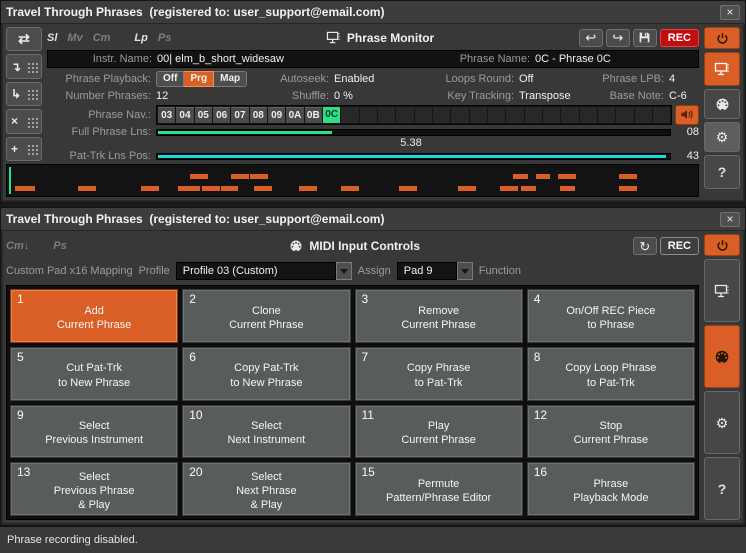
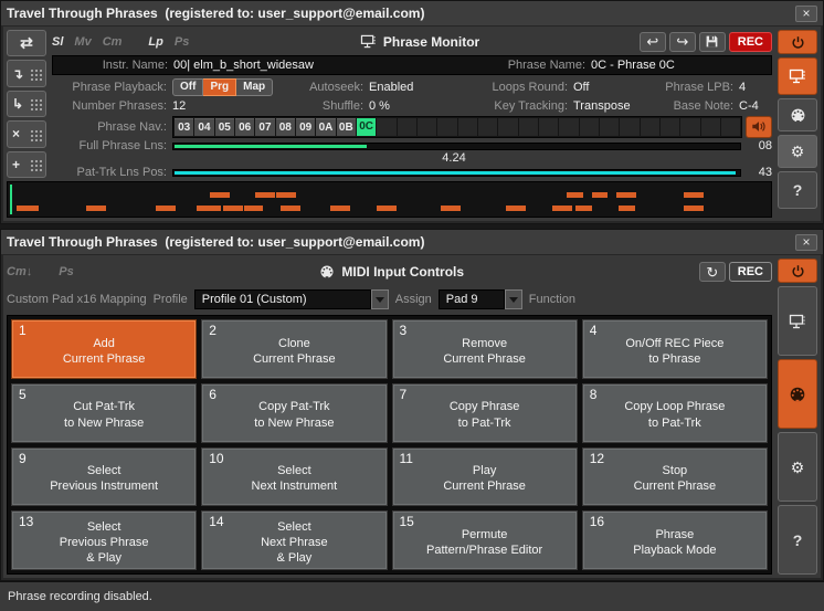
  Travel Through Phrases (registered to: user_support@email.com)
  ×
  ⇄
  ↴
  ↳
  ×
  +
  Sl
  Mv
  Cm
  Lp
  Ps
  Phrase Monitor
  ↩
  ↪
  REC
  Instr. Name:
  00| elm_b_short_widesaw
  Phrase Name:
  0C - Phrase 0C
  Phrase Playback:
  Off
  Prg
  Map
  Autoseek:
  Enabled
  Loops Round:
  Off
  Phrase LPB:
  4
  Number Phrases:
  12
  Shuffle:
  0 %
  Key Tracking:
  Transpose
  Base Note:
- C-6
+ C-4
  Phrase Nav.:
  03
  04
  05
  06
  07
  08
  09
  0A
  0B
  0C
  Full Phrase Lns:
  08
- 5.38
+ 4.24
  Pat-Trk Lns Pos:
  43
  ⚙
  ?
  Travel Through Phrases (registered to: user_support@email.com)
  ×
  Cm↓
  Ps
  MIDI Input Controls
  ↻
  REC
  Custom Pad x16 Mapping
  Profile
- Profile 03 (Custom)
+ Profile 01 (Custom)
  Assign
  Pad 9
  Function
  1
  Add
  Current Phrase
  2
  Clone
  Current Phrase
  3
  Remove
  Current Phrase
  4
  On/Off REC Piece
  to Phrase
  5
  Cut Pat-Trk
  to New Phrase
  6
  Copy Pat-Trk
  to New Phrase
  7
  Copy Phrase
  to Pat-Trk
  8
  Copy Loop Phrase
  to Pat-Trk
  9
  Select
  Previous Instrument
  10
  Select
  Next Instrument
  11
  Play
  Current Phrase
  12
  Stop
  Current Phrase
  13
  Select
  Previous Phrase
  & Play
- 20
+ 14
  Select
  Next Phrase
  & Play
  15
  Permute
  Pattern/Phrase Editor
  16
  Phrase
  Playback Mode
  ⚙
  ?
  Phrase recording disabled.
